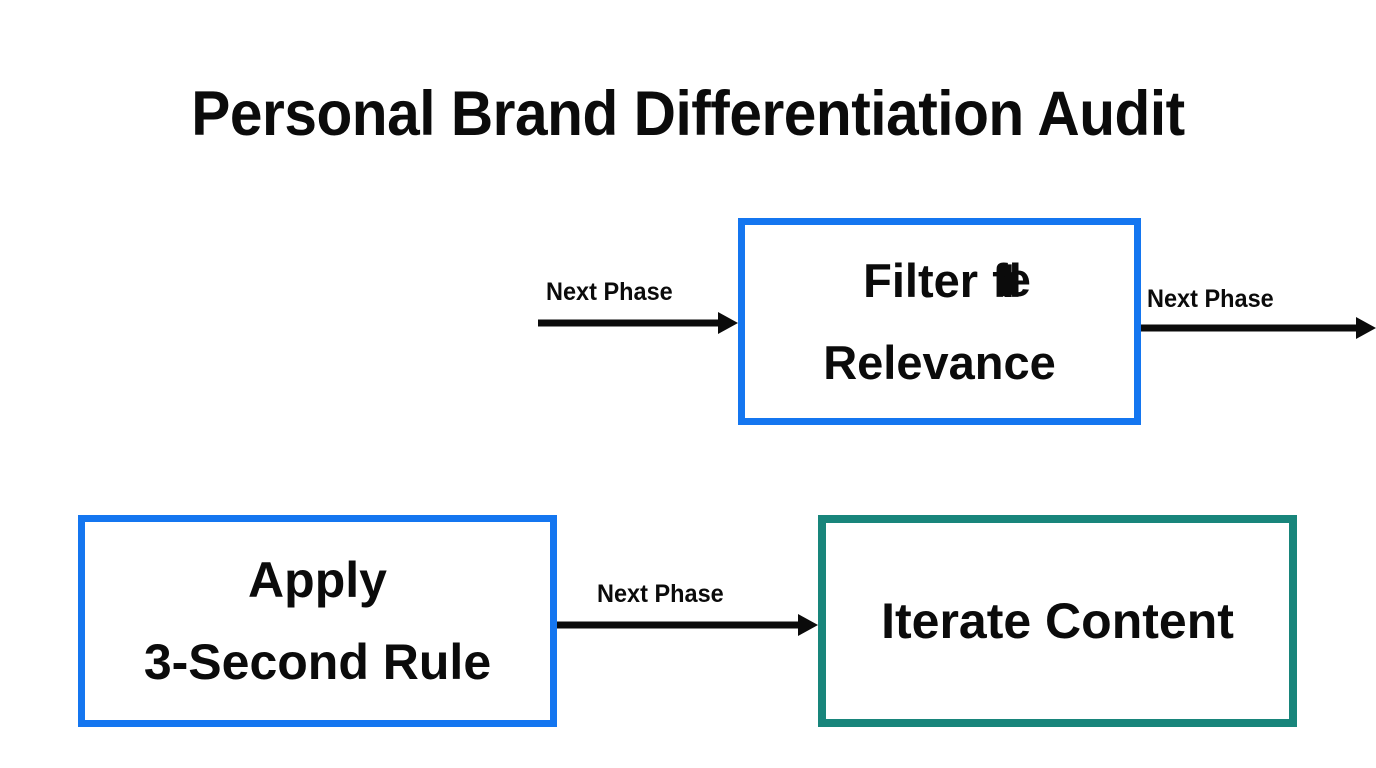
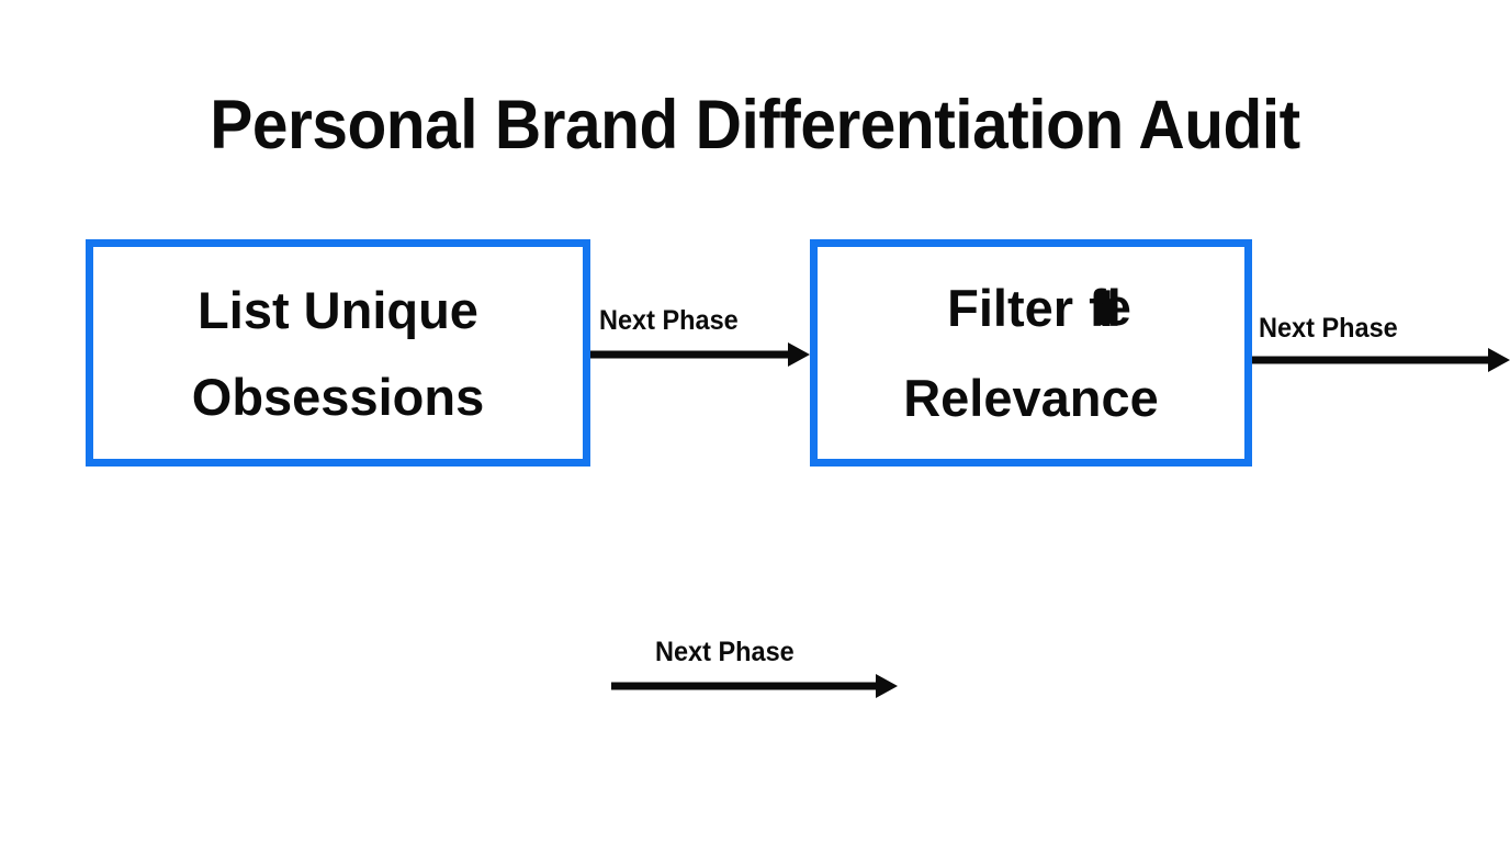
  Personal Brand Differentiation Audit
+ List Unique
+ Obsessions
  Next Phase
  Filter fIl
  te
  Relevance
  Next Phase
- Apply
- 3-Second Rule
  Next Phase
- Iterate Content
